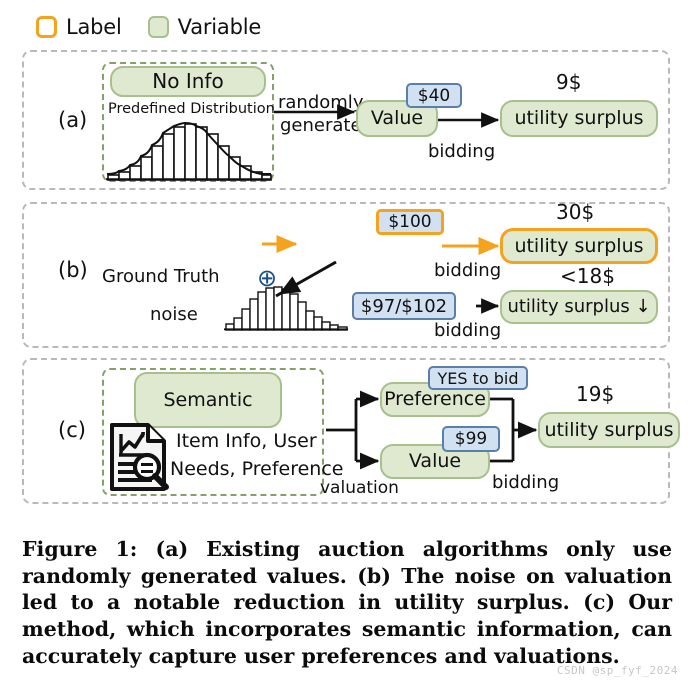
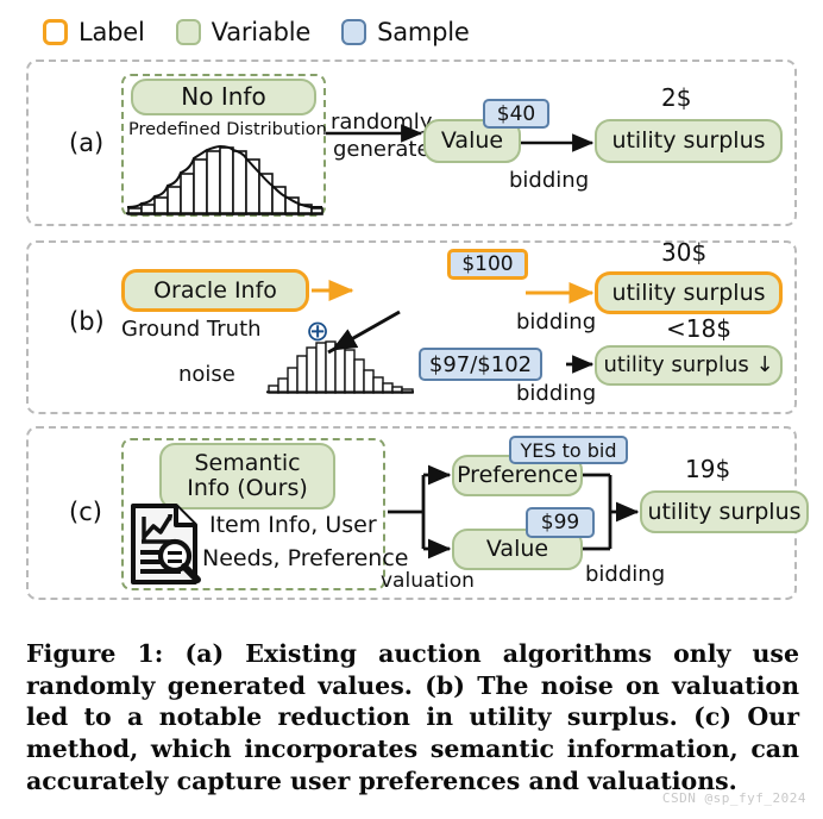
  Label
  Variable
+ Sample
  (a)
  No Info
  Predefined Distribution
  randomly
  generat
  Value
  $40
  bidding
  utility surplus
- 9$
+ 2$
  (b)
+ Oracle Info
  Ground Truth
  $100
  ⊕
  noise
  bidding
  utility surplus
  30$
  $97/$102
  bidding
  utility surplus ↓
  <18$
  (c)
  Semantic
+ Info (Ours)
  Item Info, User
  Needs, Preference
  valuation
  Preference
  YES to bid
  Value
  $99
  bidding
  utility surplus
  19$
  Figure 1: (a) Existing auction algorithms only use randomly generated values. (b) The noise on valuation led to a notable reduction in utility surplus. (c) Our method, which incorporates semantic information, can accurately capture user preferences and valuations.
  CSDN @sp_fyf_2024
